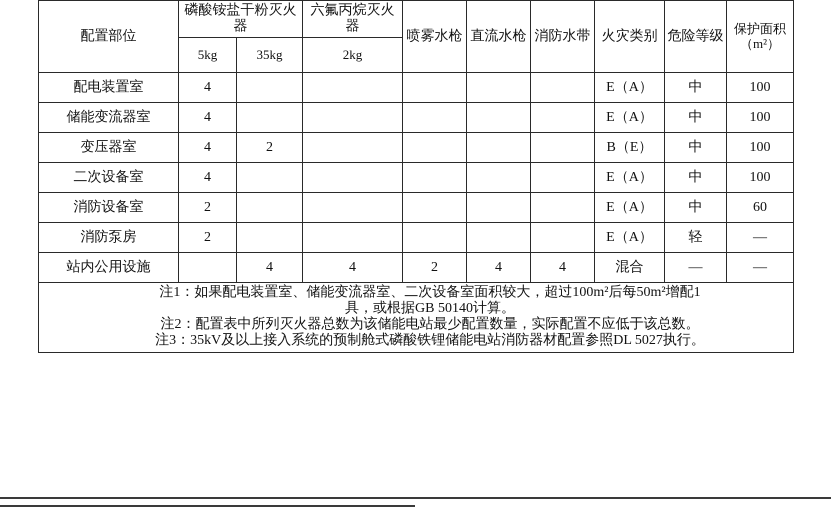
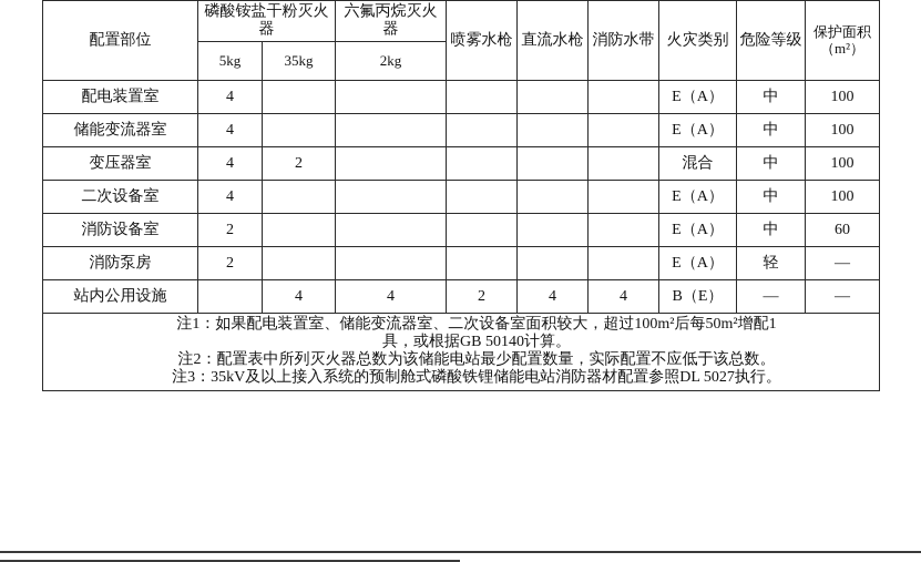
  配置部位	磷酸铵盐干粉灭火器	六氟丙烷灭火器	喷雾水枪	直流水枪	消防水带	火灾类别	危险等级	保护面积（m²）
  5kg	35kg	2kg
  配电装置室	4						E（A）	中	100
  储能变流器室	4						E（A）	中	100
- 变压器室	4	2					B（E）	中	100
+ 变压器室	4	2					混合	中	100
  二次设备室	4						E（A）	中	100
  消防设备室	2						E（A）	中	60
  消防泵房	2						E（A）	轻	—
- 站内公用设施		4	4	2	4	4	混合	—	—
+ 站内公用设施		4	4	2	4	4	B（E）	—	—
  注1：如果配电装置室、储能变流器室、二次设备室面积较大，超过100m²后每50m²增配1 具，或根据GB 50140计算。 注2：配置表中所列灭火器总数为该储能电站最少配置数量，实际配置不应低于该总数。 注3：35kV及以上接入系统的预制舱式磷酸铁锂储能电站消防器材配置参照DL 5027执行。
